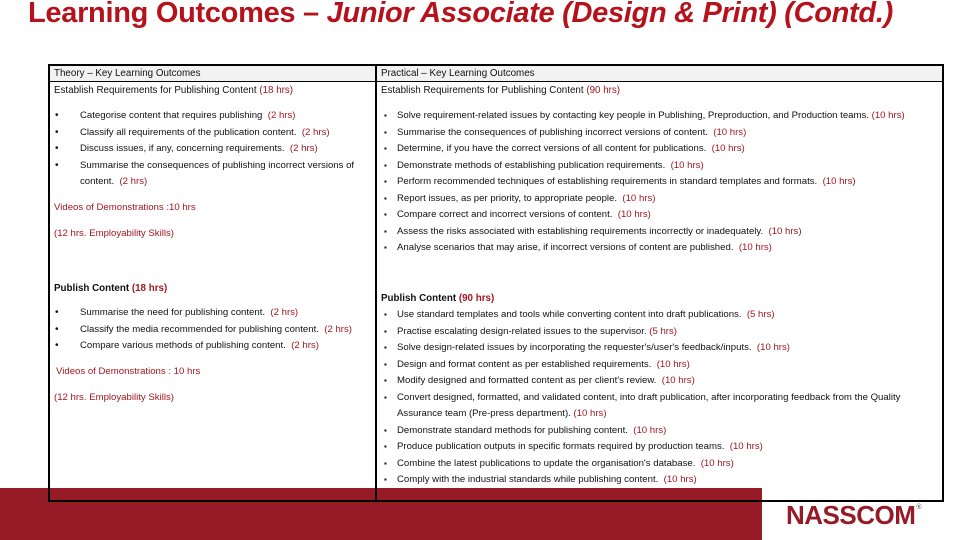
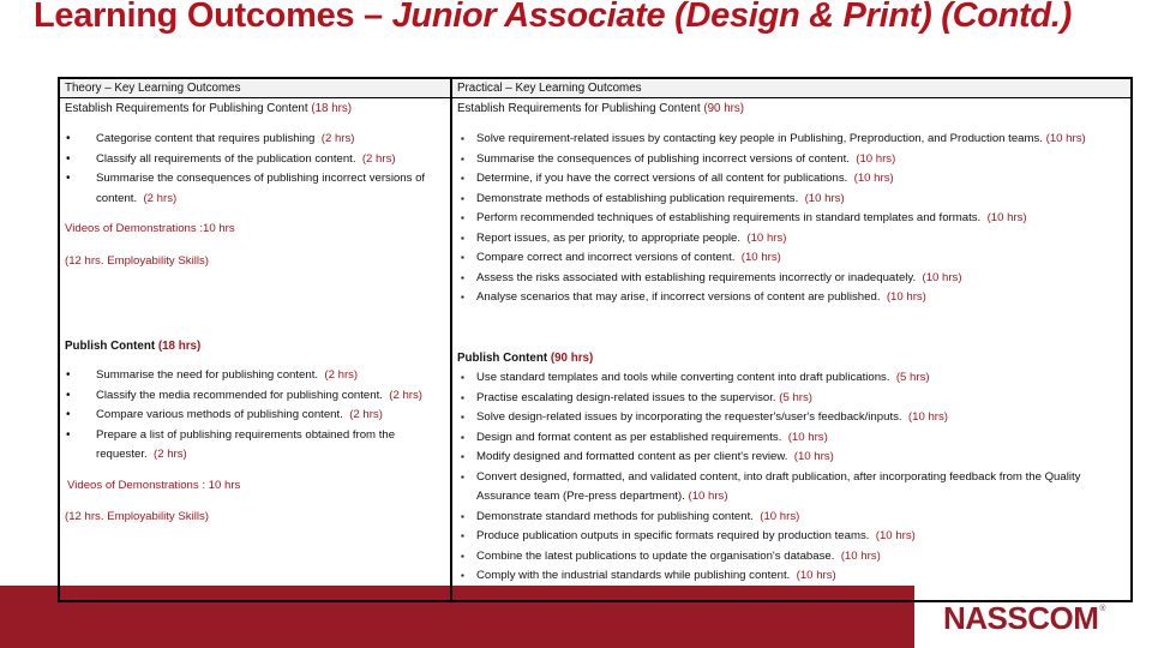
  Learning Outcomes – Junior Associate (Design & Print) (Contd.)
  NASSCOM
  Theory – Key Learning Outcomes
  Establish Requirements for Publishing Content (18 hrs)
  Categorise content that requires publishing (2 hrs)
  Classify all requirements of the publication content. (2 hrs)
- Discuss issues, if any, concerning requirements. (2 hrs)
  Summarise the consequences of publishing incorrect versions of content. (2 hrs)
  Videos of Demonstrations :10 hrs
  (12 hrs. Employability Skills)
  Publish Content (18 hrs)
  Summarise the need for publishing content. (2 hrs)
  Classify the media recommended for publishing content. (2 hrs)
  Compare various methods of publishing content. (2 hrs)
+ Prepare a list of publishing requirements obtained from the requester. (2 hrs)
  Videos of Demonstrations : 10 hrs
  (12 hrs. Employability Skills)
  Practical – Key Learning Outcomes
  Establish Requirements for Publishing Content (90 hrs)
  Solve requirement-related issues by contacting key people in Publishing, Preproduction, and Production teams. (10 hrs)
  Summarise the consequences of publishing incorrect versions of content. (10 hrs)
  Determine, if you have the correct versions of all content for publications. (10 hrs)
  Demonstrate methods of establishing publication requirements. (10 hrs)
  Perform recommended techniques of establishing requirements in standard templates and formats. (10 hrs)
  Report issues, as per priority, to appropriate people. (10 hrs)
  Compare correct and incorrect versions of content. (10 hrs)
  Assess the risks associated with establishing requirements incorrectly or inadequately. (10 hrs)
  Analyse scenarios that may arise, if incorrect versions of content are published. (10 hrs)
  Publish Content (90 hrs)
  Use standard templates and tools while converting content into draft publications. (5 hrs)
  Practise escalating design-related issues to the supervisor. (5 hrs)
  Solve design-related issues by incorporating the requester's/user's feedback/inputs. (10 hrs)
  Design and format content as per established requirements. (10 hrs)
  Modify designed and formatted content as per client's review. (10 hrs)
  Convert designed, formatted, and validated content, into draft publication, after incorporating feedback from the Quality Assurance team (Pre-press department). (10 hrs)
  Demonstrate standard methods for publishing content. (10 hrs)
  Produce publication outputs in specific formats required by production teams. (10 hrs)
  Combine the latest publications to update the organisation's database. (10 hrs)
  Comply with the industrial standards while publishing content. (10 hrs)
